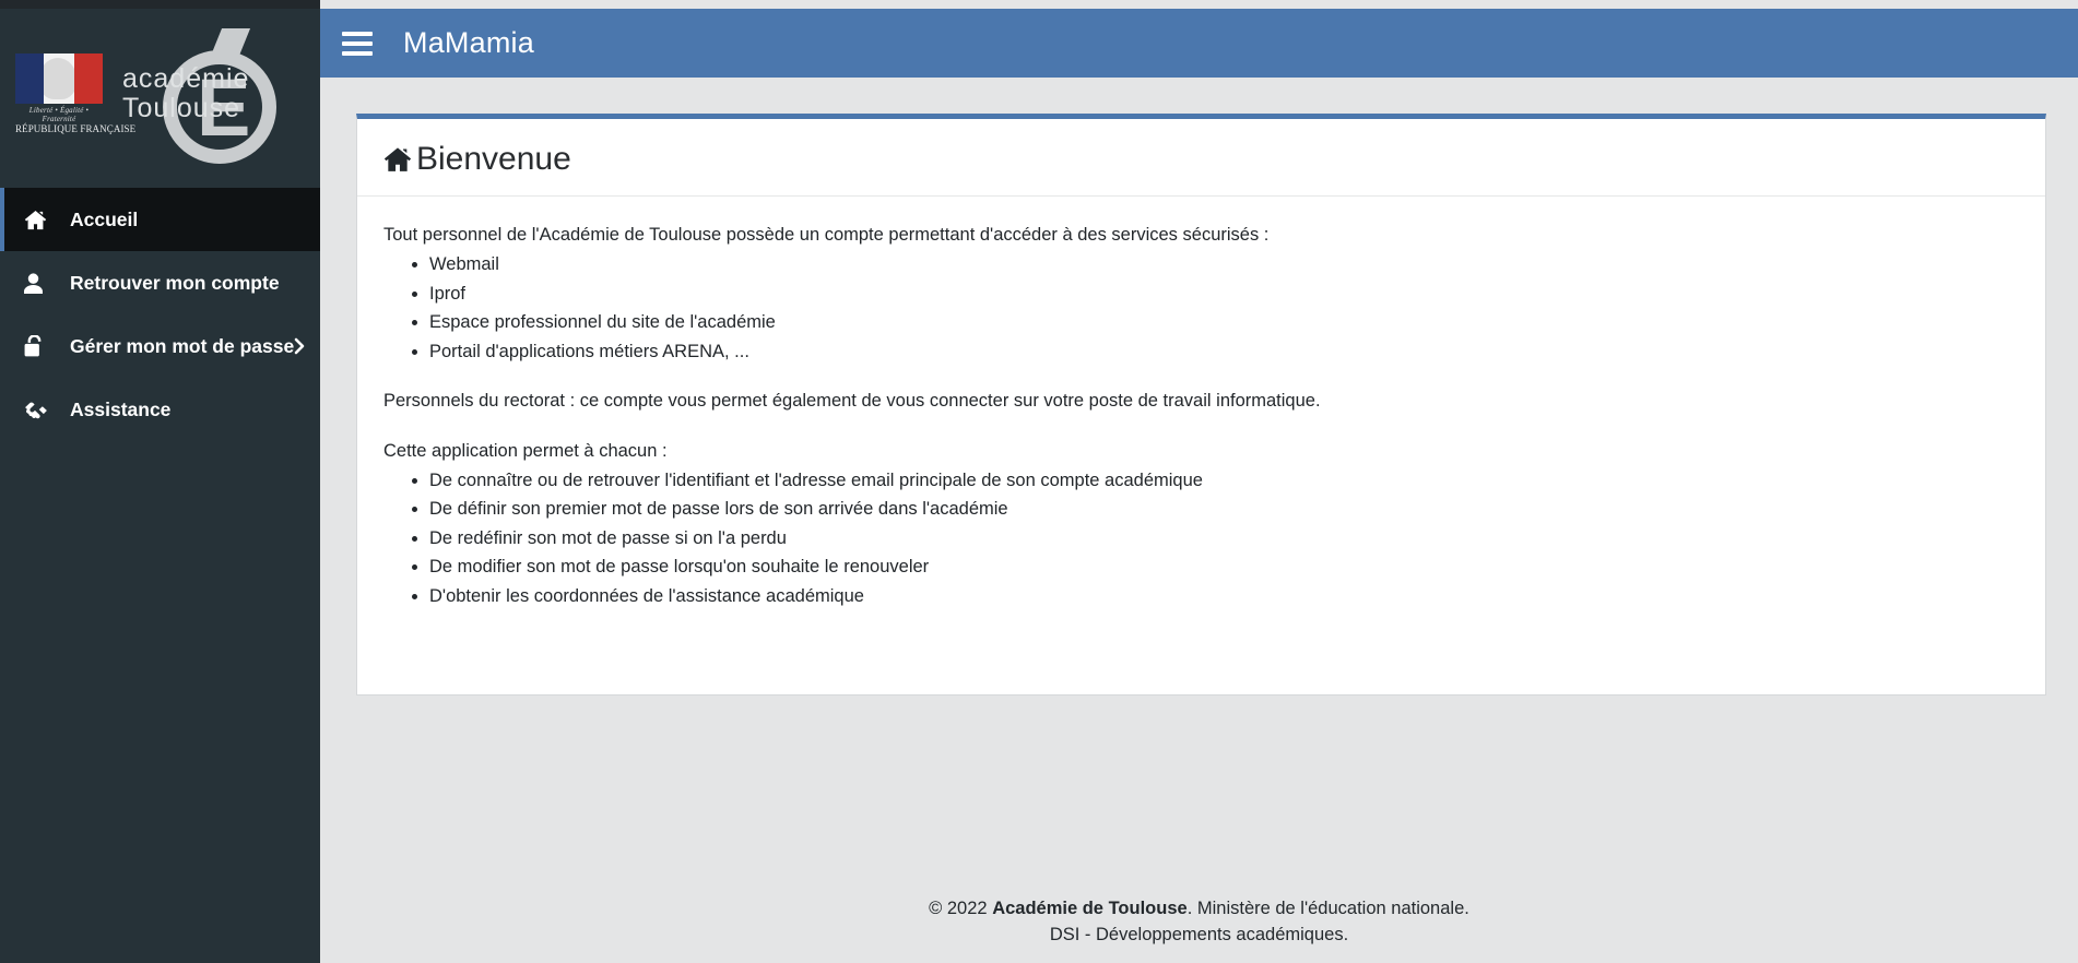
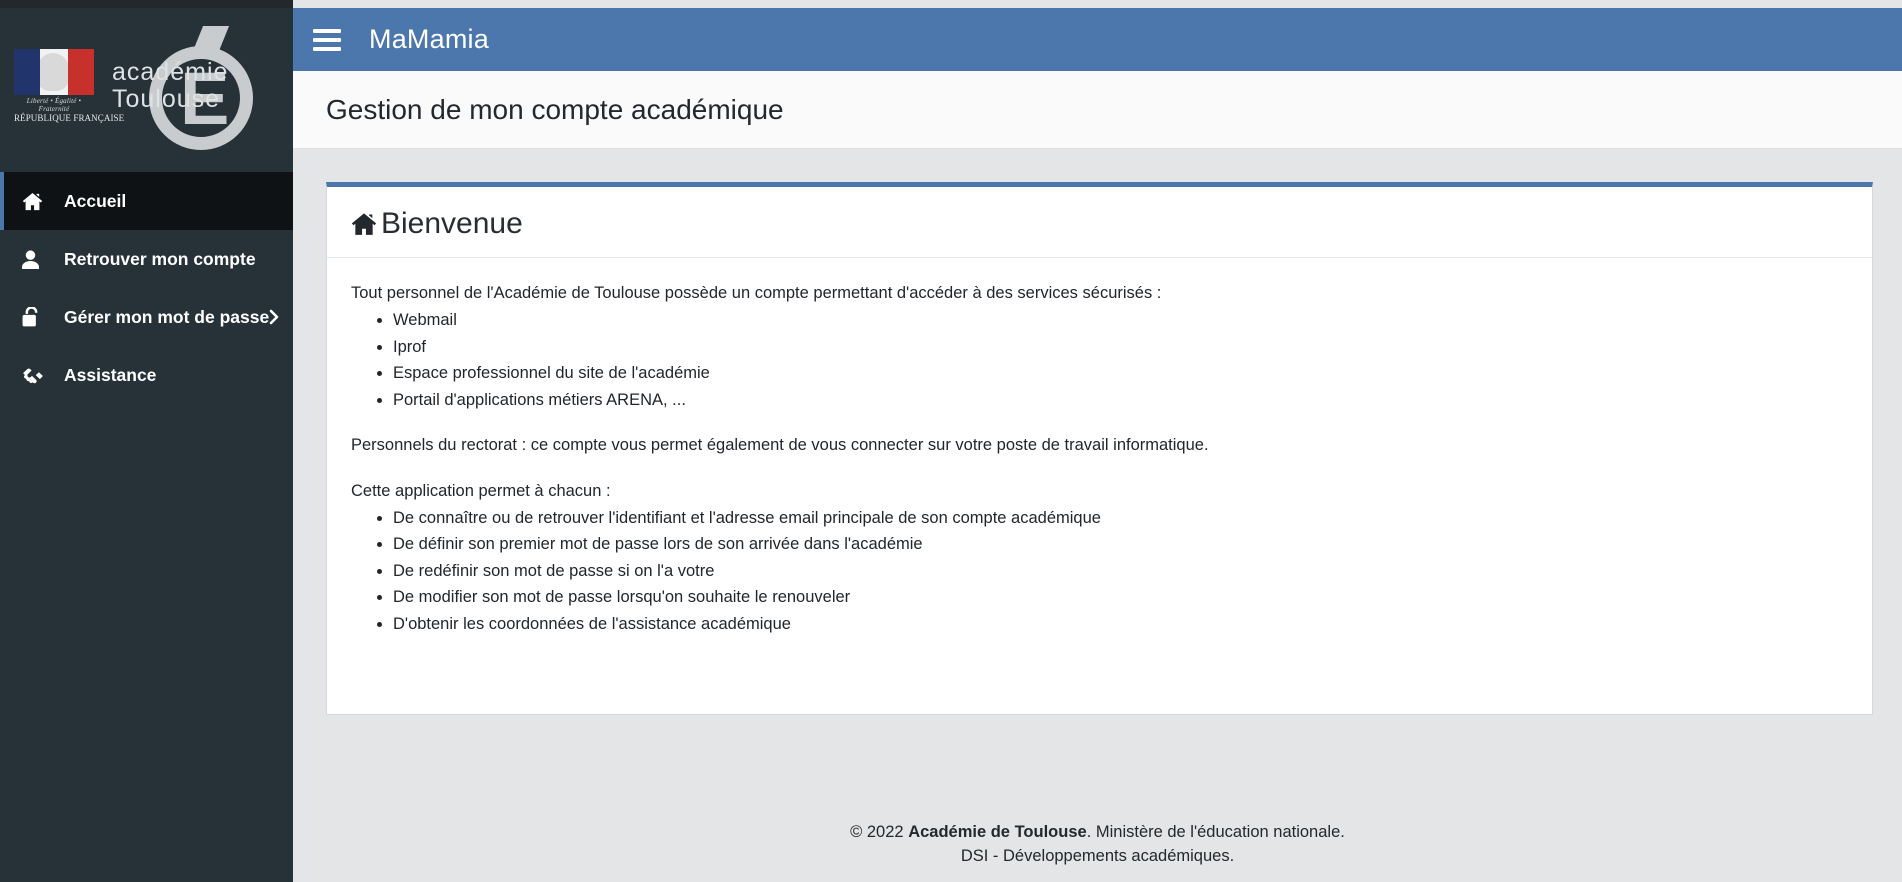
  E
  Liberté • Égalité • Fraternité
  RÉPUBLIQUE FRANÇAISE
  académie
  Toulouse
  Accueil
  Retrouver mon compte
  Gérer mon mot de passe
  Assistance
  MaMamia
+ Gestion de mon compte académique
  Bienvenue
  Tout personnel de l'Académie de Toulouse possède un compte permettant d'accéder à des services sécurisés :
  Webmail
  Iprof
  Espace professionnel du site de l'académie
  Portail d'applications métiers ARENA, ...
  Personnels du rectorat : ce compte vous permet également de vous connecter sur votre poste de travail informatique.
  Cette application permet à chacun :
  De connaître ou de retrouver l'identifiant et l'adresse email principale de son compte académique
  De définir son premier mot de passe lors de son arrivée dans l'académie
- De redéfinir son mot de passe si on l'a perdu
+ De redéfinir son mot de passe si on l'a votre
  De modifier son mot de passe lorsqu'on souhaite le renouveler
  D'obtenir les coordonnées de l'assistance académique
  © 2022 Académie de Toulouse. Ministère de l'éducation nationale.
  DSI - Développements académiques.
